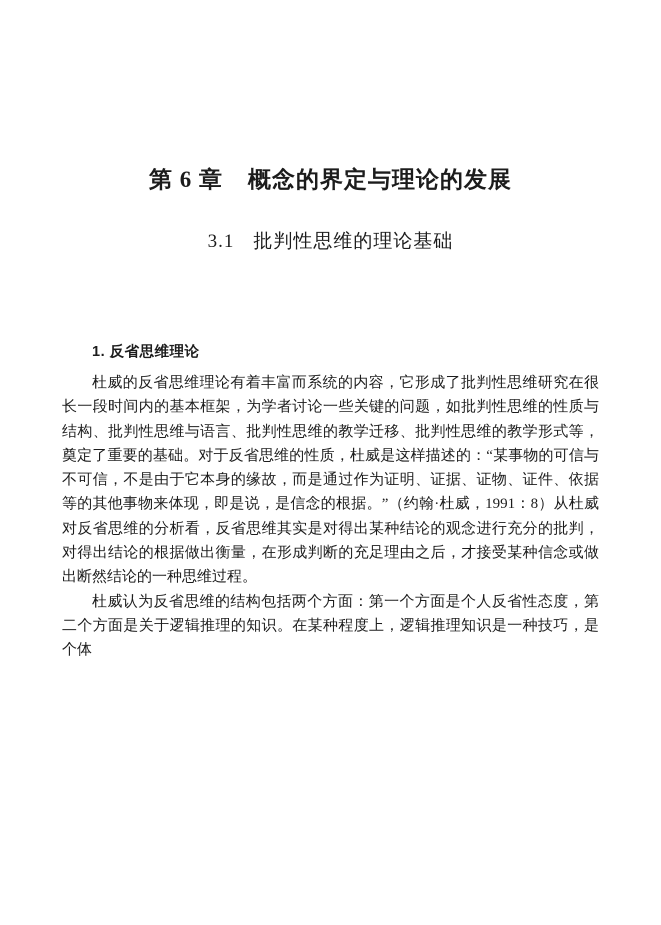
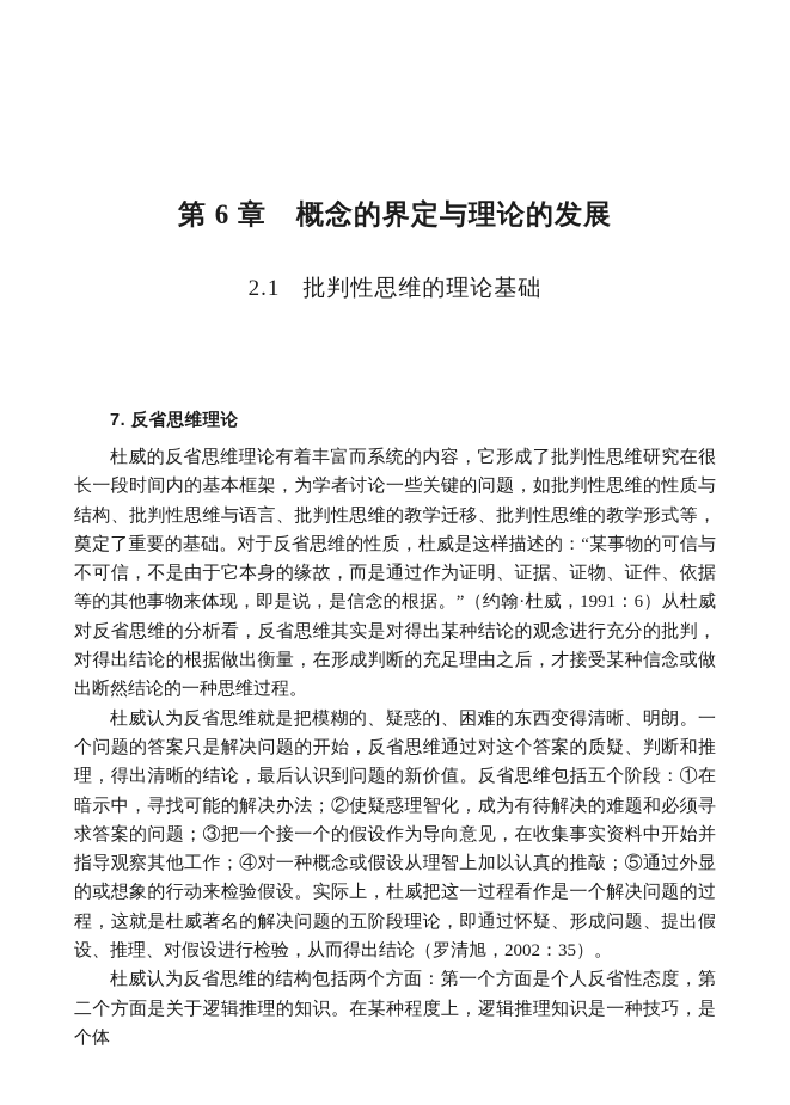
  第 6 章 概念的界定与理论的发展
- 3.1 批判性思维的理论基础
+ 2.1 批判性思维的理论基础
- 1. 反省思维理论
+ 7. 反省思维理论
- 杜威的反省思维理论有着丰富而系统的内容，它形成了批判性思维研究在很长一段时间内的基本框架，为学者讨论一些关键的问题，如批判性思维的性质与结构、批判性思维与语言、批判性思维的教学迁移、批判性思维的教学形式等，奠定了重要的基础。对于反省思维的性质，杜威是这样描述的：“某事物的可信与不可信，不是由于它本身的缘故，而是通过作为证明、证据、证物、证件、依据等的其他事物来体现，即是说，是信念的根据。”（约翰·杜威，1991：8）从杜威对反省思维的分析看，反省思维其实是对得出某种结论的观念进行充分的批判，对得出结论的根据做出衡量，在形成判断的充足理由之后，才接受某种信念或做出断然结论的一种思维过程。
+ 杜威的反省思维理论有着丰富而系统的内容，它形成了批判性思维研究在很长一段时间内的基本框架，为学者讨论一些关键的问题，如批判性思维的性质与结构、批判性思维与语言、批判性思维的教学迁移、批判性思维的教学形式等，奠定了重要的基础。对于反省思维的性质，杜威是这样描述的：“某事物的可信与不可信，不是由于它本身的缘故，而是通过作为证明、证据、证物、证件、依据等的其他事物来体现，即是说，是信念的根据。”（约翰·杜威，1991：6）从杜威对反省思维的分析看，反省思维其实是对得出某种结论的观念进行充分的批判，对得出结论的根据做出衡量，在形成判断的充足理由之后，才接受某种信念或做出断然结论的一种思维过程。
+ 杜威认为反省思维就是把模糊的、疑惑的、困难的东西变得清晰、明朗。一个问题的答案只是解决问题的开始，反省思维通过对这个答案的质疑、判断和推理，得出清晰的结论，最后认识到问题的新价值。反省思维包括五个阶段：①在暗示中，寻找可能的解决办法；②使疑惑理智化，成为有待解决的难题和必须寻求答案的问题；③把一个接一个的假设作为导向意见，在收集事实资料中开始并指导观察其他工作；④对一种概念或假设从理智上加以认真的推敲；⑤通过外显的或想象的行动来检验假设。实际上，杜威把这一过程看作是一个解决问题的过程，这就是杜威著名的解决问题的五阶段理论，即通过怀疑、形成问题、提出假设、推理、对假设进行检验，从而得出结论（罗清旭，2002：35）。
  杜威认为反省思维的结构包括两个方面：第一个方面是个人反省性态度，第二个方面是关于逻辑推理的知识。在某种程度上，逻辑推理知识是一种技巧，是个体
